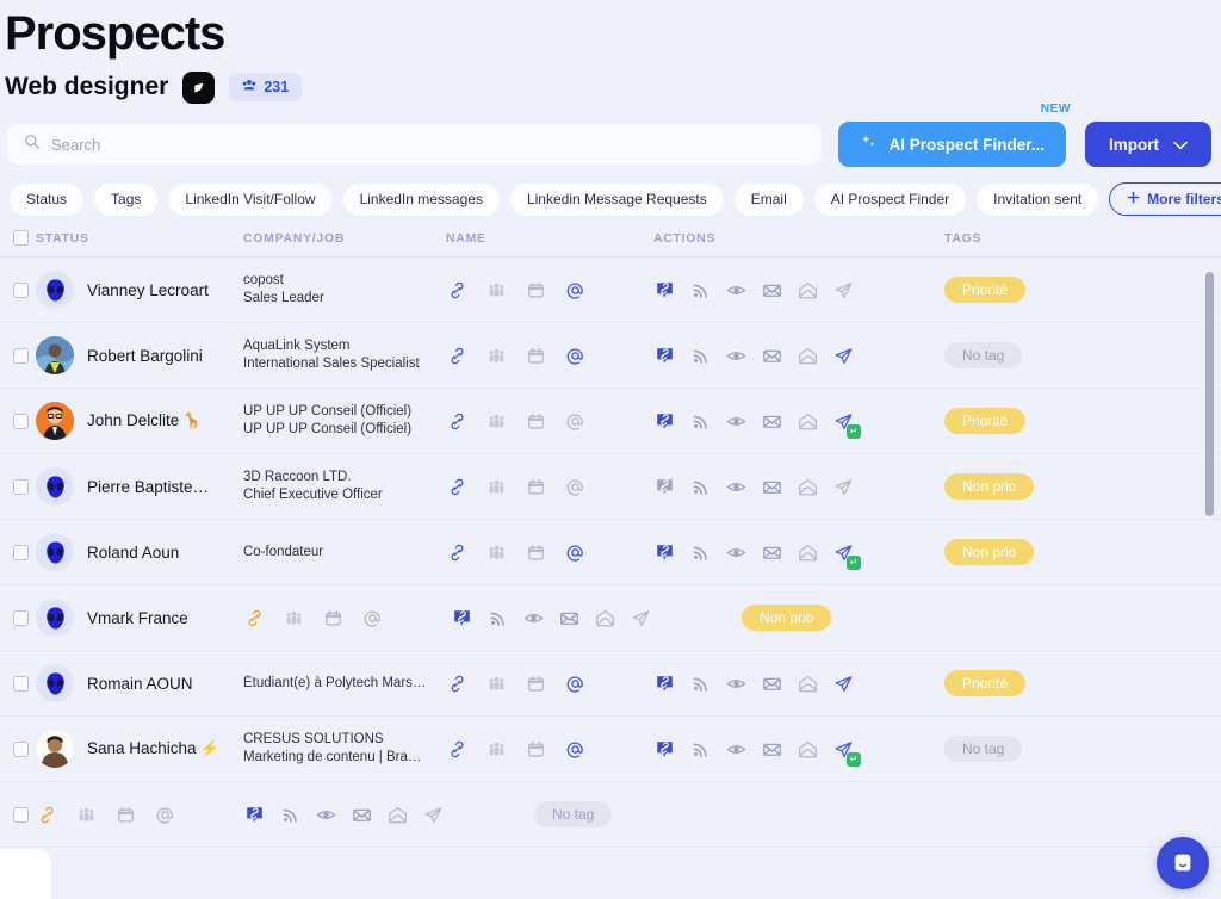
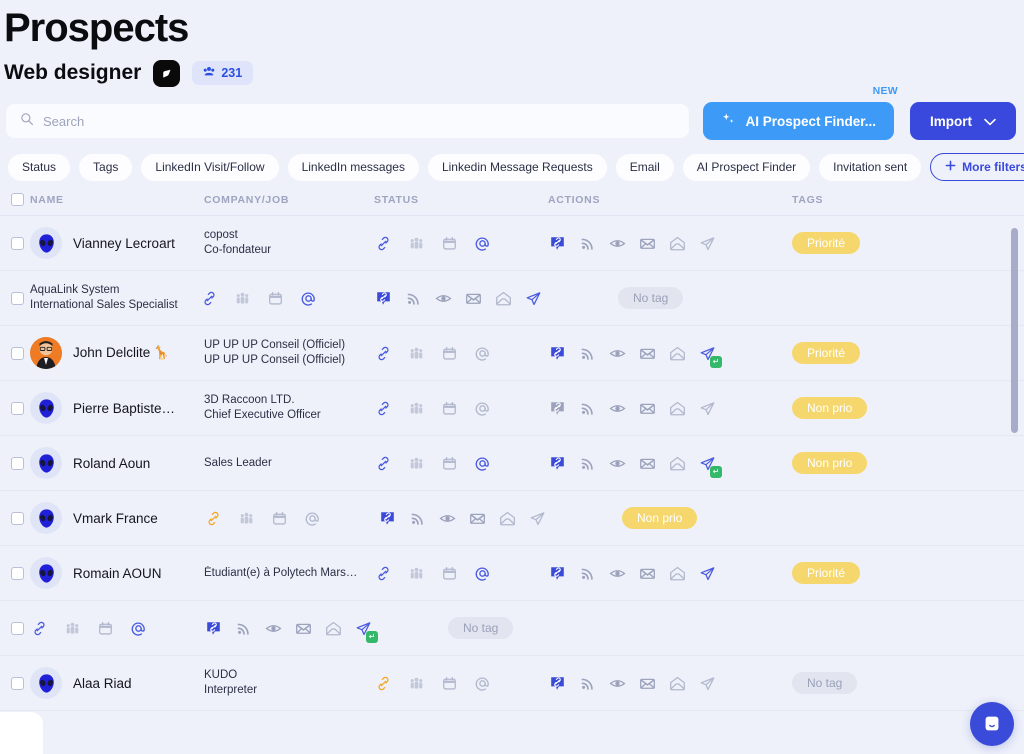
  Prospects
  Web designer
  231
  Search
  NEW
  AI Prospect Finder...
  Import
  Status
  Tags
  LinkedIn Visit/Follow
  LinkedIn messages
  Linkedin Message Requests
  Email
  AI Prospect Finder
  Invitation sent
  More filter
- STATUS
+ NAME
  COMPANY/JOB
- NAME
+ STATUS
  ACTIONS
  TAGS
  Vianney Lecroart
  copost
- Sales Leader
+ Co-fondateur
  Priorité
- Robert Bargolini
  AquaLink System
  International Sales Specialist
  No tag
  John Delclite 🦒
  UP UP UP Conseil (Officiel)
  UP UP UP Conseil (Officiel)
  ↵
  Priorité
  Pierre Baptiste…
  3D Raccoon LTD.
  Chief Executive Officer
  Non prio
  Roland Aoun
- Co-fondateur
+ Sales Leader
  ↵
  Non prio
  Vmark France
  Non prio
  Romain AOUN
  Étudiant(e) à Polytech Mars…
  Priorité
- Sana Hachicha ⚡
- CRESUS SOLUTIONS
- Marketing de contenu | Bra…
  ↵
  No tag
+ Alaa Riad
+ KUDO
+ Interpreter
  No tag
